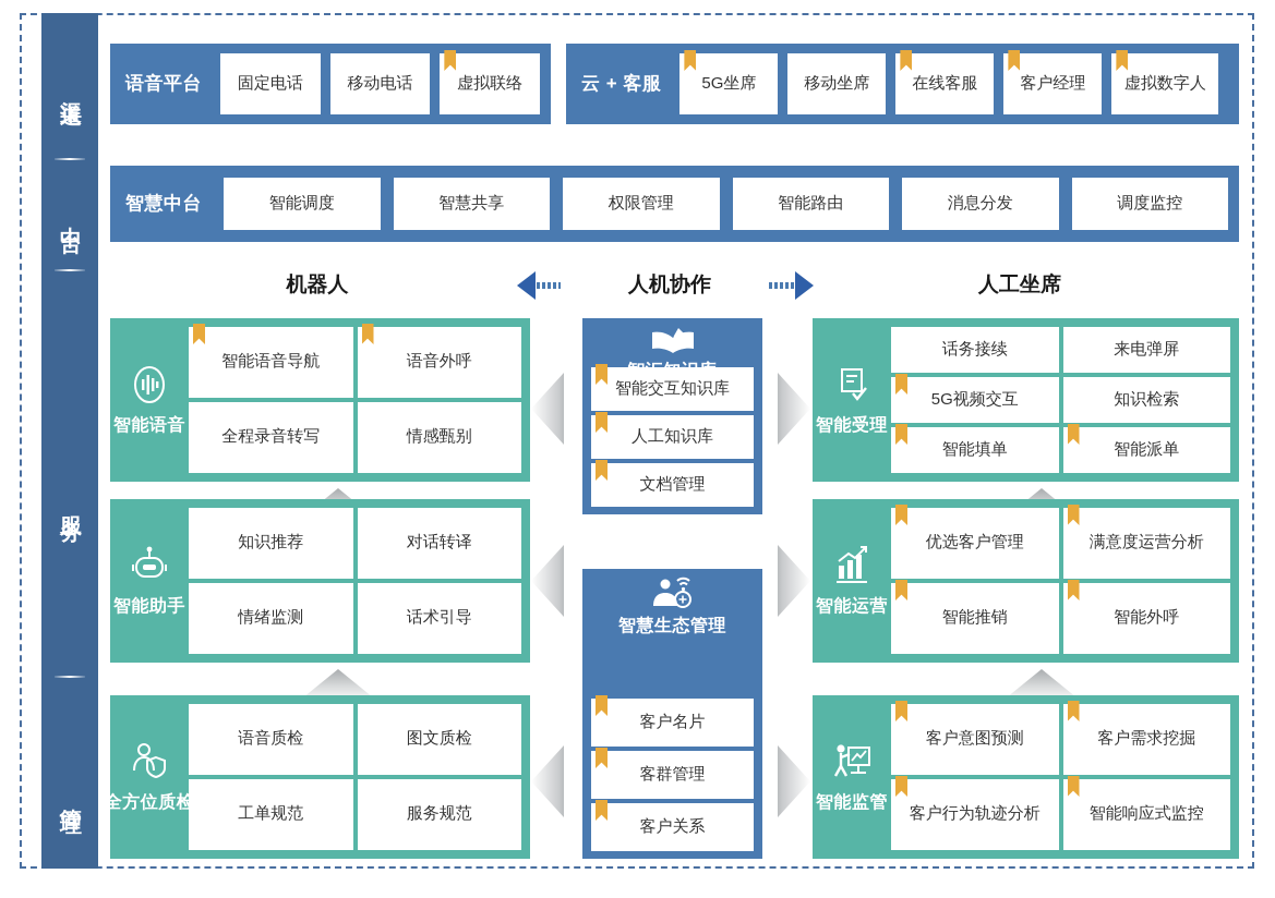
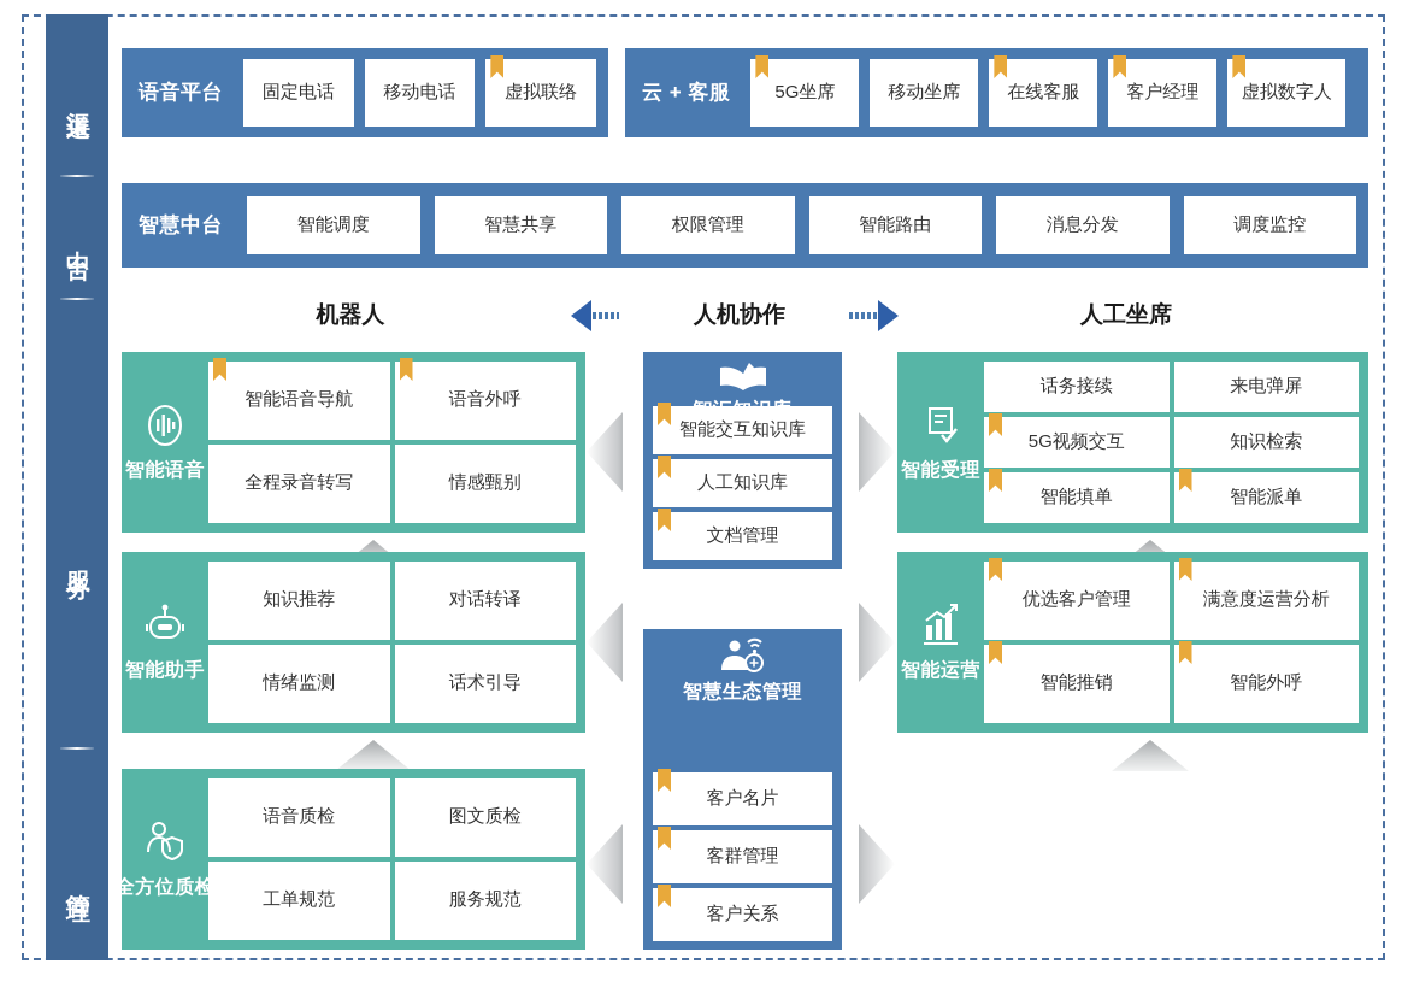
  语音平台
  固定电话
  移动电话
  虚拟联络
  云 + 客服
  5G坐席
  移动坐席
  在线客服
  客户经理
  虚拟数字人
  智慧中台
  智能调度
  智慧共享
  权限管理
  智能路由
  消息分发
  调度监控
  机器人
  人机协作
  人工坐席
  智能语音
  智能语音导航
  语音外呼
  全程录音转写
  情感甄别
  智能助手
  知识推荐
  对话转译
  情绪监测
  话术引导
  全方位质检
  语音质检
  图文质检
  工单规范
  服务规范
  智能交互知识库
  人工知识库
  文档管理
  智慧生态管理
  客户名片
  客群管理
  客户关系
  智能受理
  话务接续
  来电弹屏
  5G视频交互
  知识检索
  智能填单
  智能派单
  智能运营
  优选客户管理
  满意度运营分析
  智能推销
  智能外呼
- 智能监管
- 客户意图预测
- 客户需求挖掘
- 客户行为轨迹分析
- 智能响应式监控
